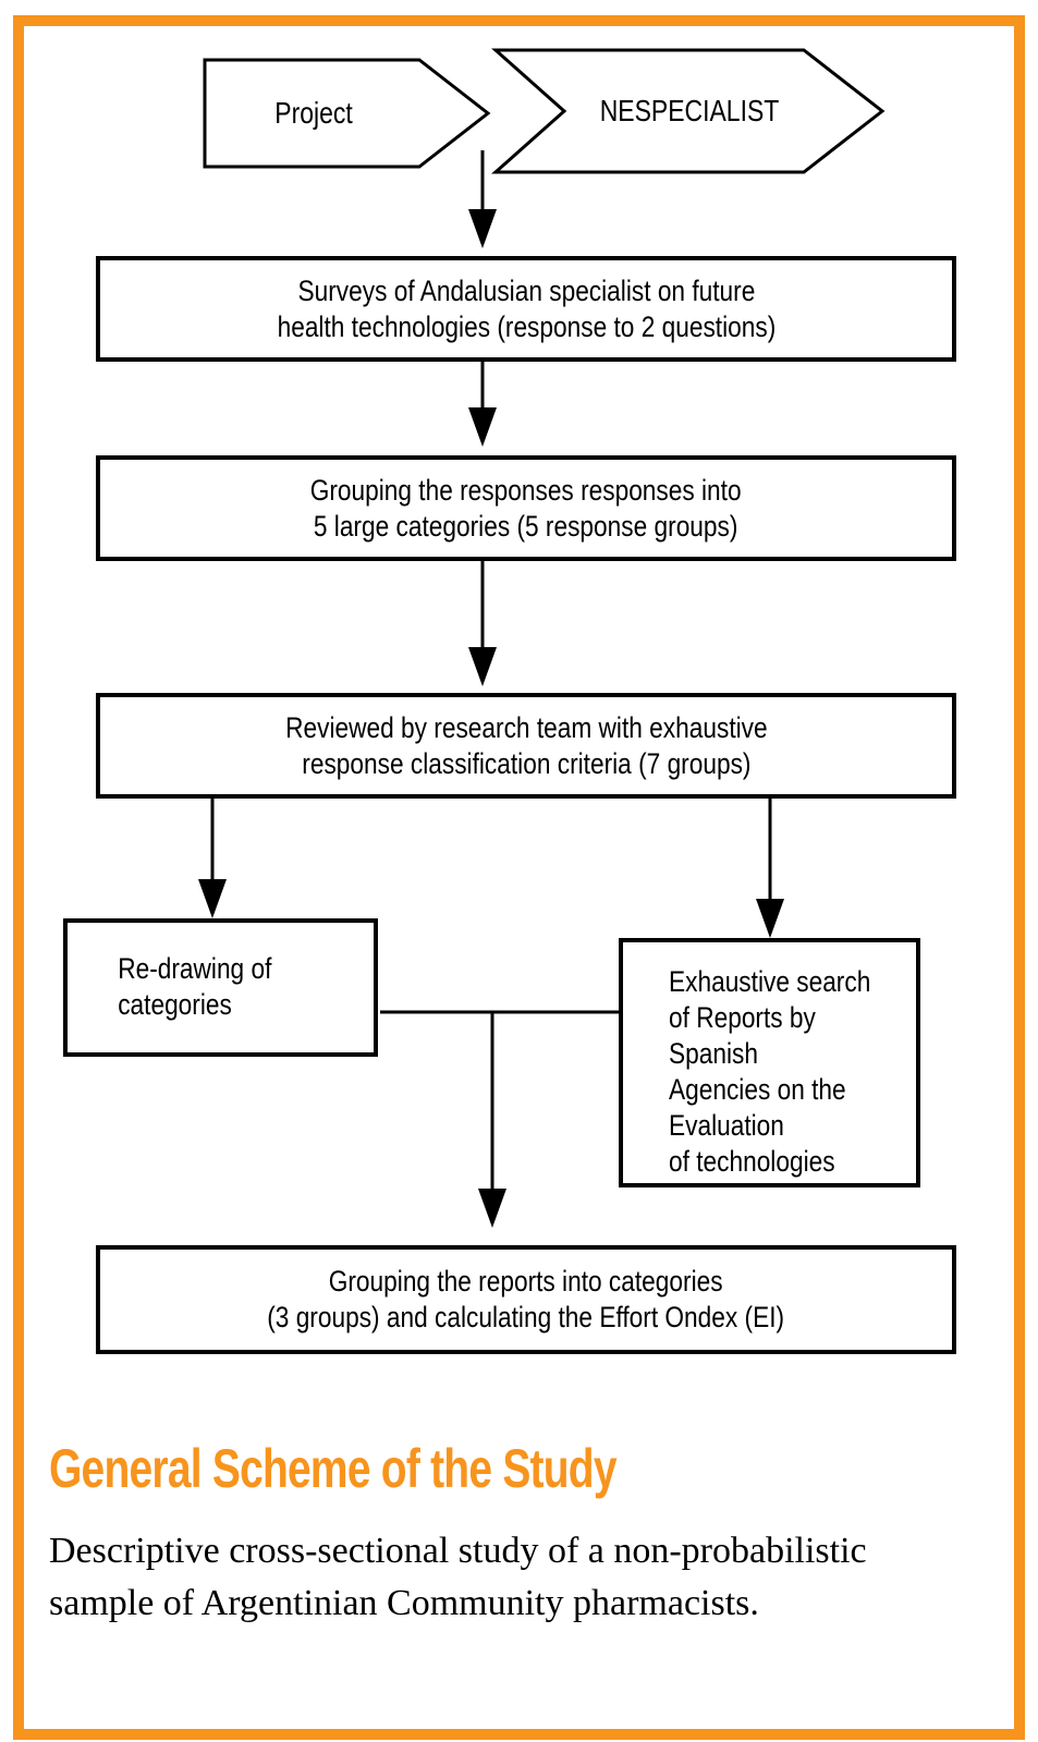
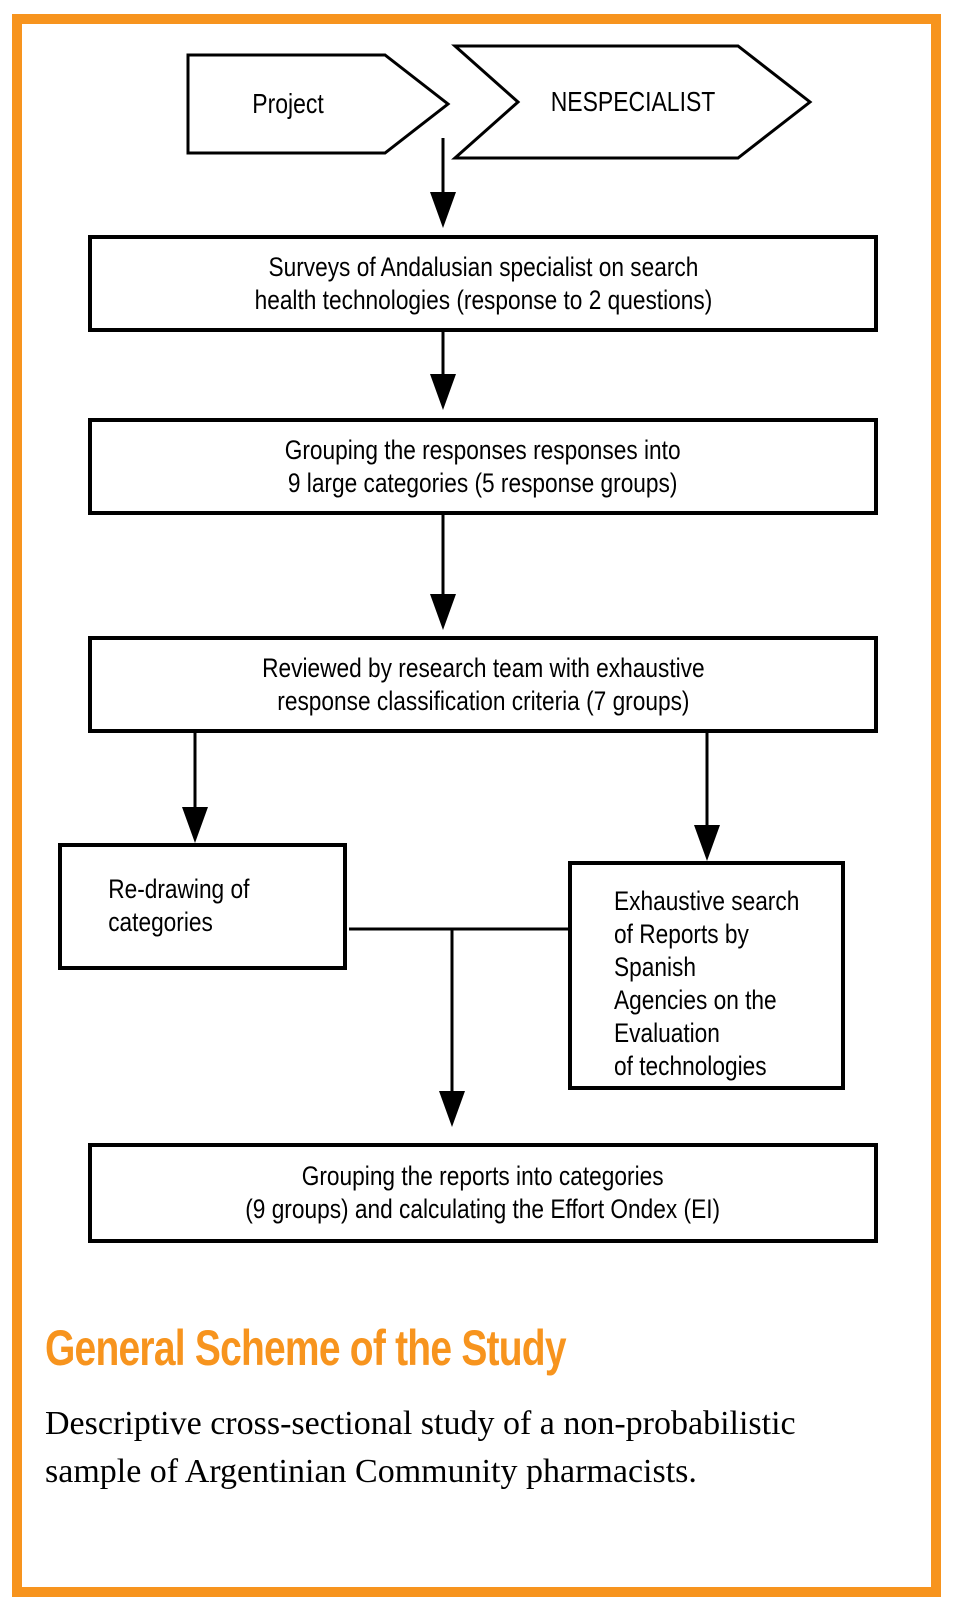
  Project
  NESPECIALIST
- Surveys of Andalusian specialist on future
+ Surveys of Andalusian specialist on search
  health technologies (response to 2 questions)
  Grouping the responses responses into
- 5 large categories (5 response groups)
+ 9 large categories (5 response groups)
  Reviewed by research team with exhaustive
  response classification criteria (7 groups)
  Re-drawing of
  categories
  Exhaustive search
  of Reports by
  Spanish
  Agencies on the
  Evaluation
  of technologies
  Grouping the reports into categories
- (3 groups) and calculating the Effort Ondex (EI)
+ (9 groups) and calculating the Effort Ondex (EI)
  General Scheme of the Study
  Descriptive cross-sectional study of a non-probabilistic
  sample of Argentinian Community pharmacists.
